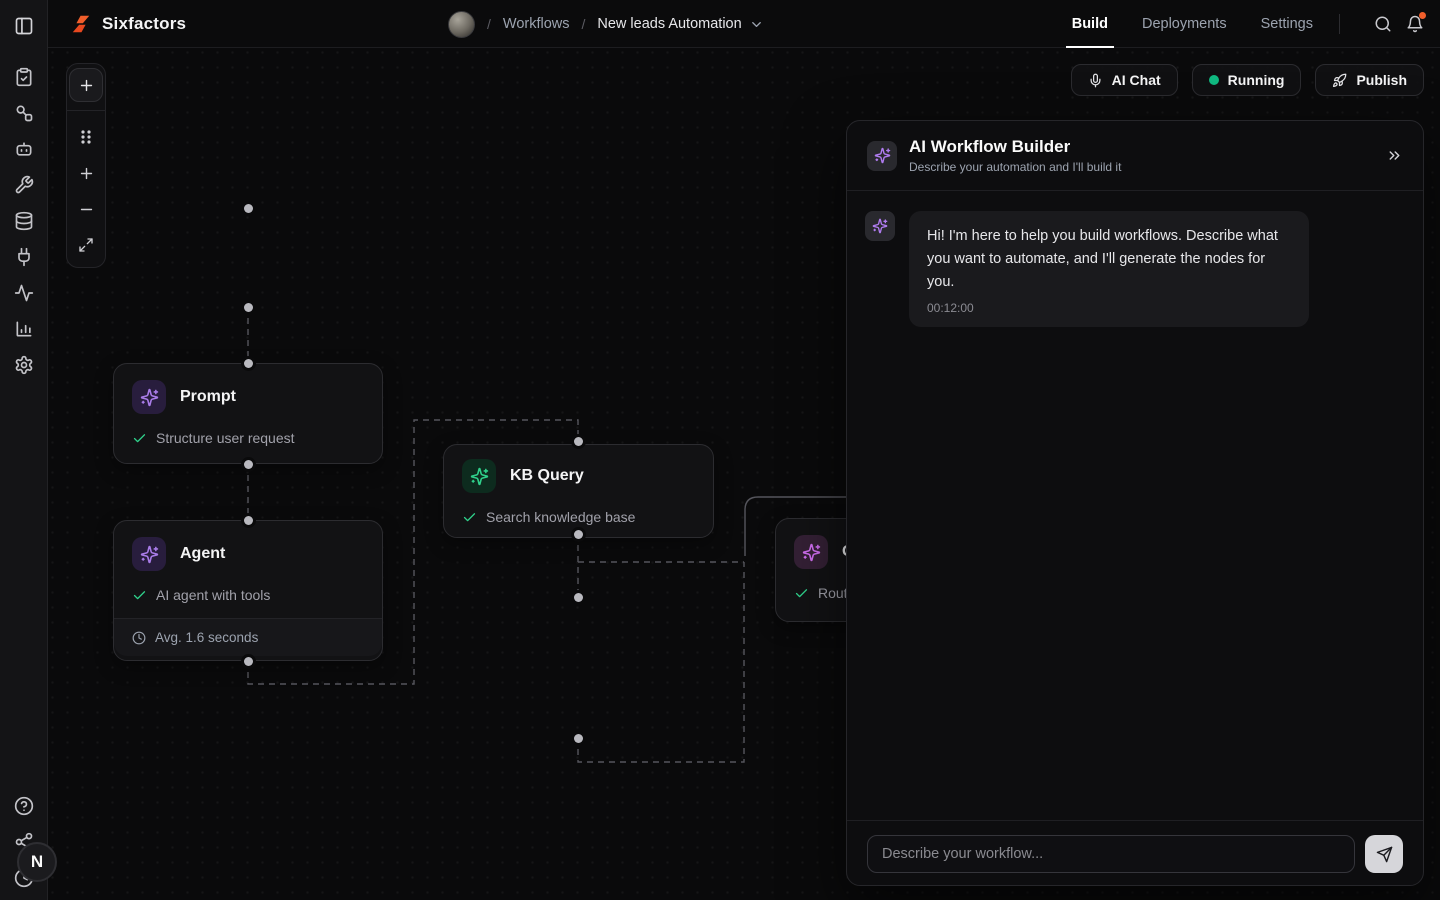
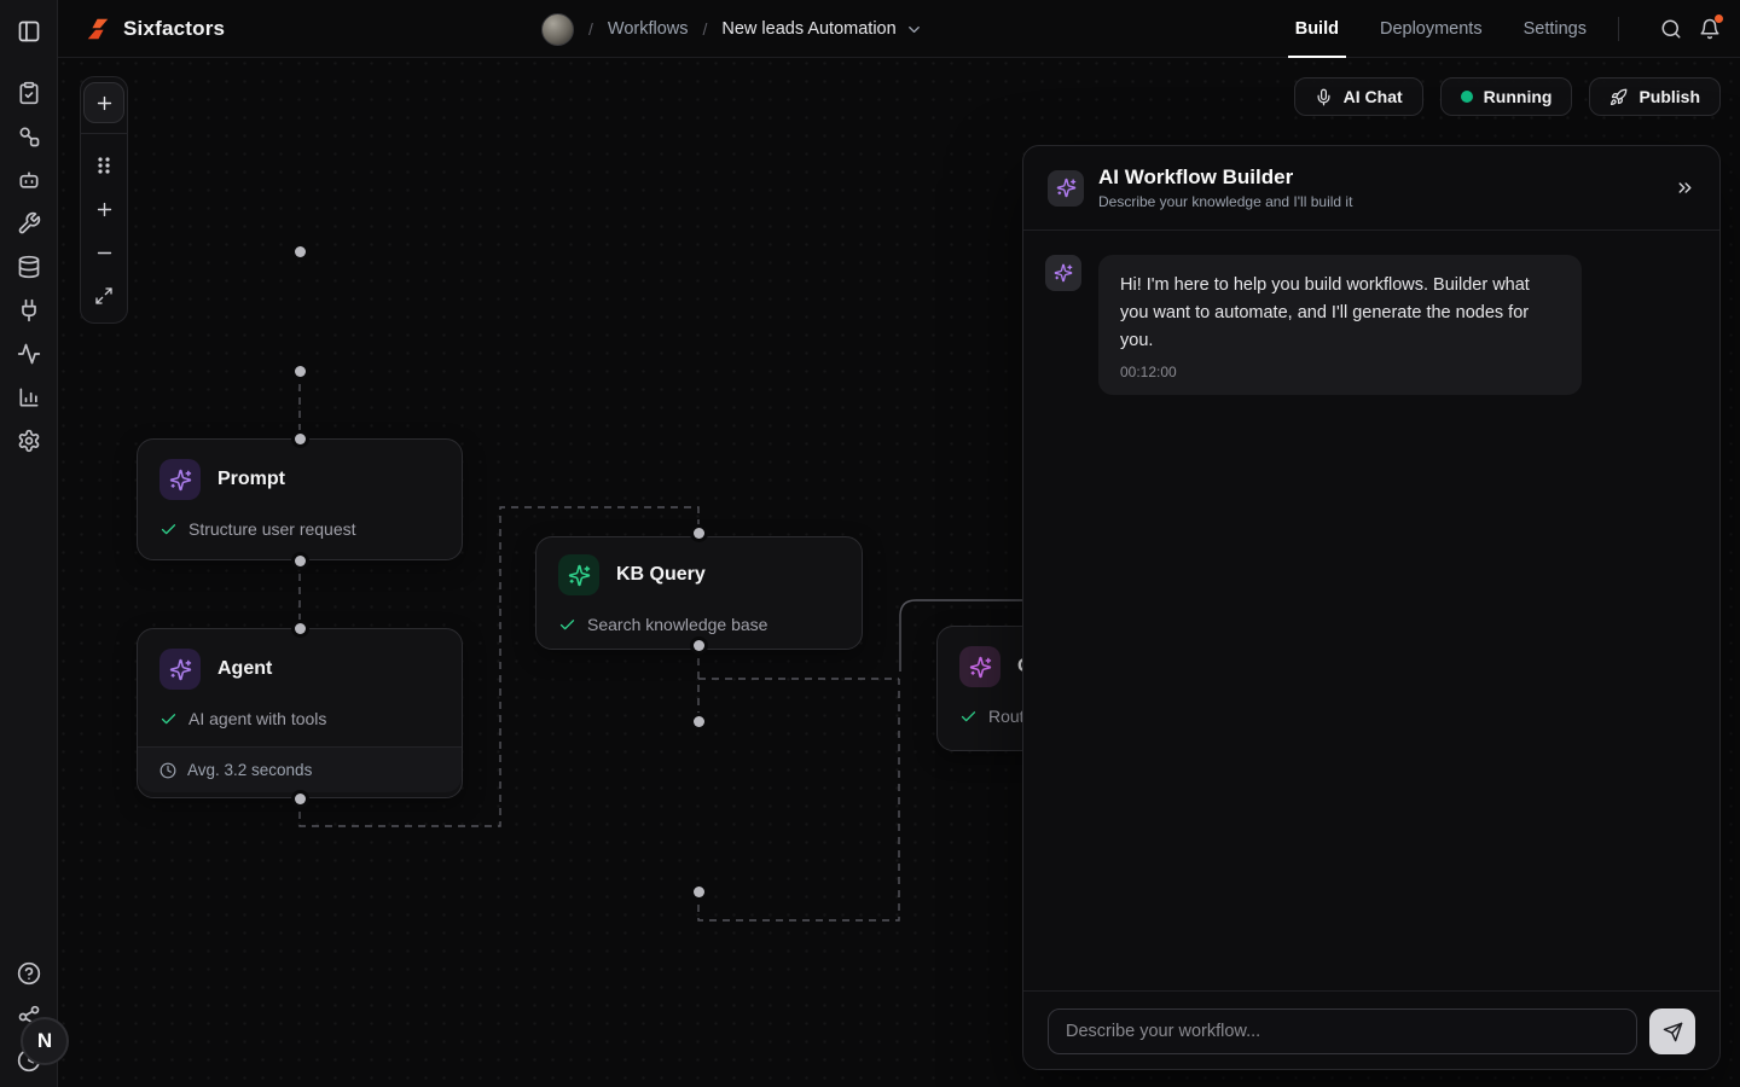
  N
  Sixfactors
  /
  Workflows
  /
  New leads Automation
  Build
  Deployments
  Settings
  AI Chat
  Running
  Publish
  Prompt
  Structure user request
  Agent
  AI agent with tools
- Avg. 1.6 seconds
+ Avg. 3.2 seconds
  KB Query
  Search knowledge base
  AI Workflow Builder
- Describe your automation and I'll build it
+ Describe your knowledge and I'll build it
- Hi! I'm here to help you build workflows. Describe what you want to automate, and I'll generate the nodes for you.
+ Hi! I'm here to help you build workflows. Builder what you want to automate, and I'll generate the nodes for you.
  00:12:00
  Describe your workflow...
